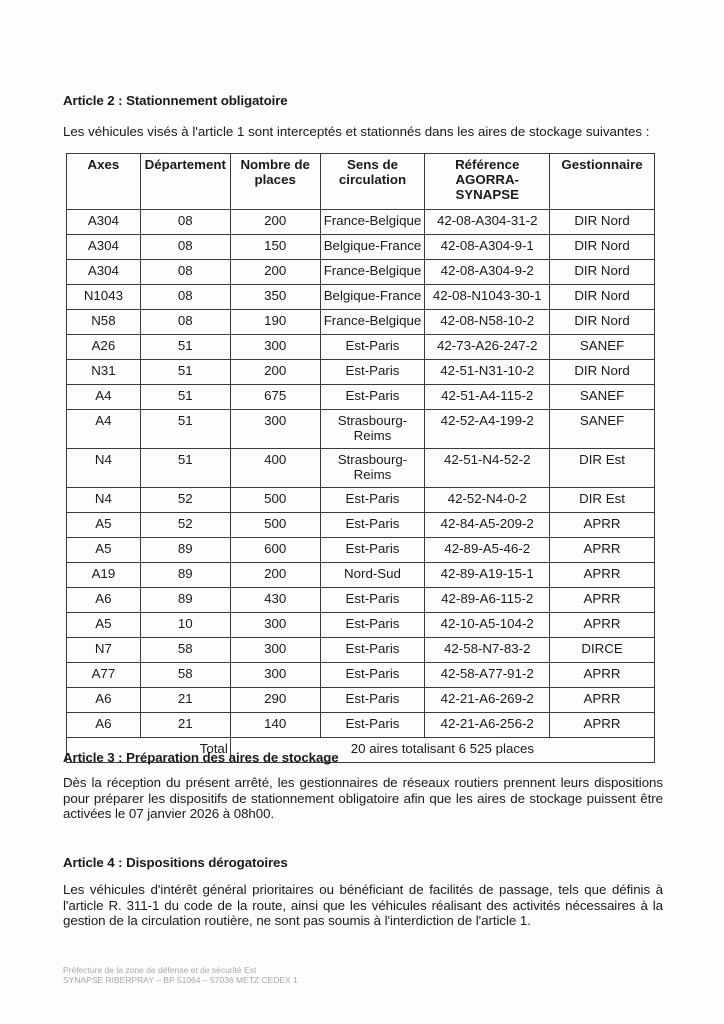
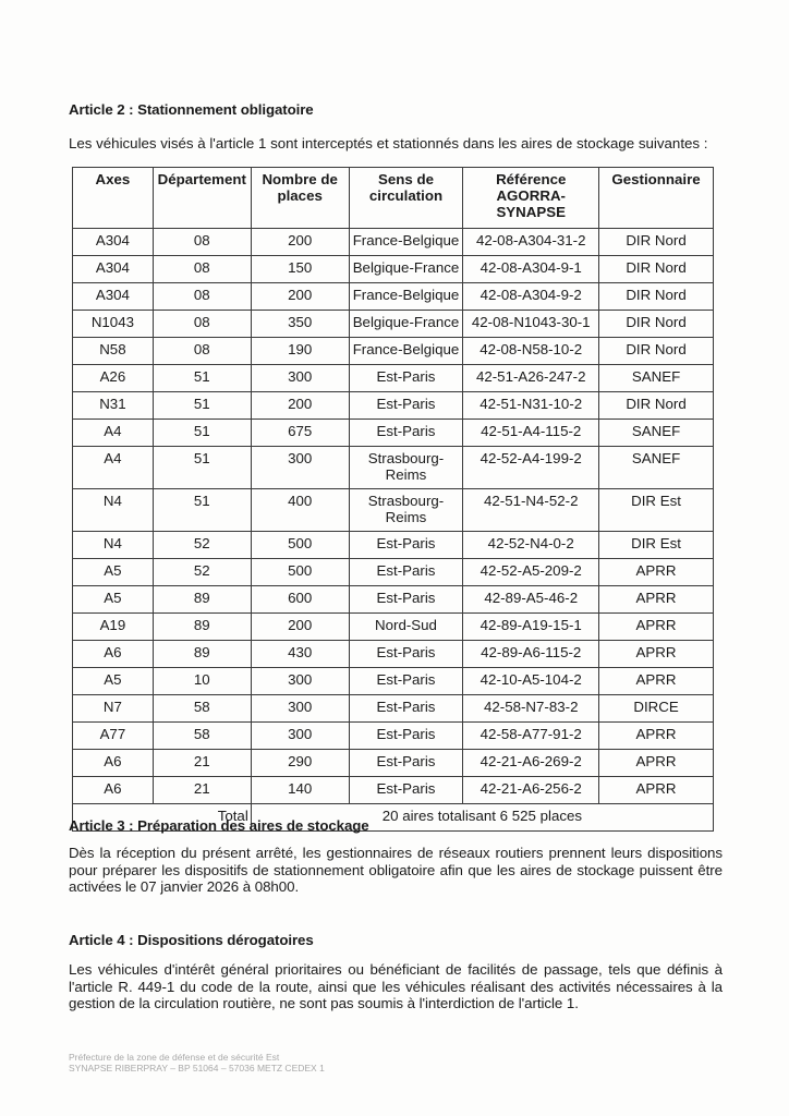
  Article 2 : Stationnement obligatoire
  Les véhicules visés à l'article 1 sont interceptés et stationnés dans les aires de stockage suivantes :
  Axes	Département	Nombre deplaces	Sens decirculation	RéférenceAGORRA-SYNAPSE	Gestionnaire
  A304	08	200	France-Belgique	42-08-A304-31-2	DIR Nord
  A304	08	150	Belgique-France	42-08-A304-9-1	DIR Nord
  A304	08	200	France-Belgique	42-08-A304-9-2	DIR Nord
  N1043	08	350	Belgique-France	42-08-N1043-30-1	DIR Nord
  N58	08	190	France-Belgique	42-08-N58-10-2	DIR Nord
- A26	51	300	Est-Paris	42-73-A26-247-2	SANEF
+ A26	51	300	Est-Paris	42-51-A26-247-2	SANEF
  N31	51	200	Est-Paris	42-51-N31-10-2	DIR Nord
  A4	51	675	Est-Paris	42-51-A4-115-2	SANEF
  A4	51	300	Strasbourg-Reims	42-52-A4-199-2	SANEF
  N4	51	400	Strasbourg-Reims	42-51-N4-52-2	DIR Est
  N4	52	500	Est-Paris	42-52-N4-0-2	DIR Est
- A5	52	500	Est-Paris	42-84-A5-209-2	APRR
+ A5	52	500	Est-Paris	42-52-A5-209-2	APRR
  A5	89	600	Est-Paris	42-89-A5-46-2	APRR
  A19	89	200	Nord-Sud	42-89-A19-15-1	APRR
  A6	89	430	Est-Paris	42-89-A6-115-2	APRR
  A5	10	300	Est-Paris	42-10-A5-104-2	APRR
  N7	58	300	Est-Paris	42-58-N7-83-2	DIRCE
  A77	58	300	Est-Paris	42-58-A77-91-2	APRR
  A6	21	290	Est-Paris	42-21-A6-269-2	APRR
  A6	21	140	Est-Paris	42-21-A6-256-2	APRR
  Total	20 aires totalisant 6 525 places
  Article 3 : Préparation des aires de stockage
  Dès la réception du présent arrêté, les gestionnaires de réseaux routiers prennent leurs dispositions pour préparer les dispositifs de stationnement obligatoire afin que les aires de stockage puissent être activées le 07 janvier 2026 à 08h00.
  Article 4 : Dispositions dérogatoires
- Les véhicules d'intérêt général prioritaires ou bénéficiant de facilités de passage, tels que définis à l'article R. 311-1 du code de la route, ainsi que les véhicules réalisant des activités nécessaires à la gestion de la circulation routière, ne sont pas soumis à l'interdiction de l'article 1.
+ Les véhicules d'intérêt général prioritaires ou bénéficiant de facilités de passage, tels que définis à l'article R. 449-1 du code de la route, ainsi que les véhicules réalisant des activités nécessaires à la gestion de la circulation routière, ne sont pas soumis à l'interdiction de l'article 1.
  Préfecture de la zone de défense et de sécurité Est
  SYNAPSE RIBERPRAY – BP 51064 – 57036 METZ CEDEX 1
